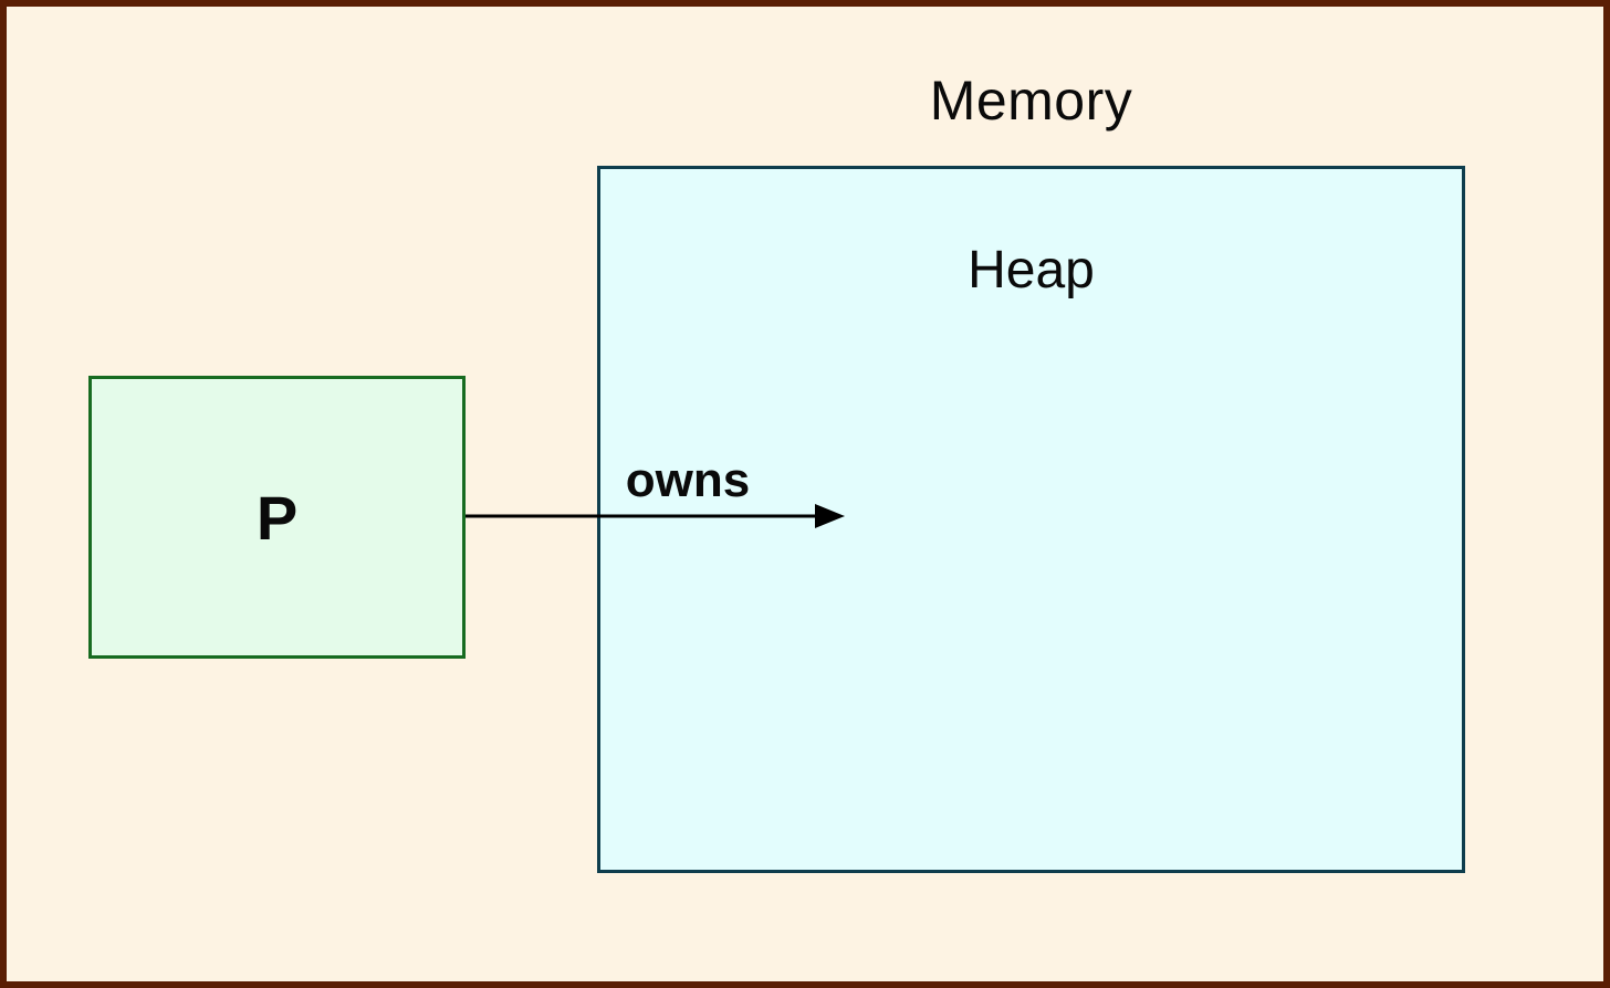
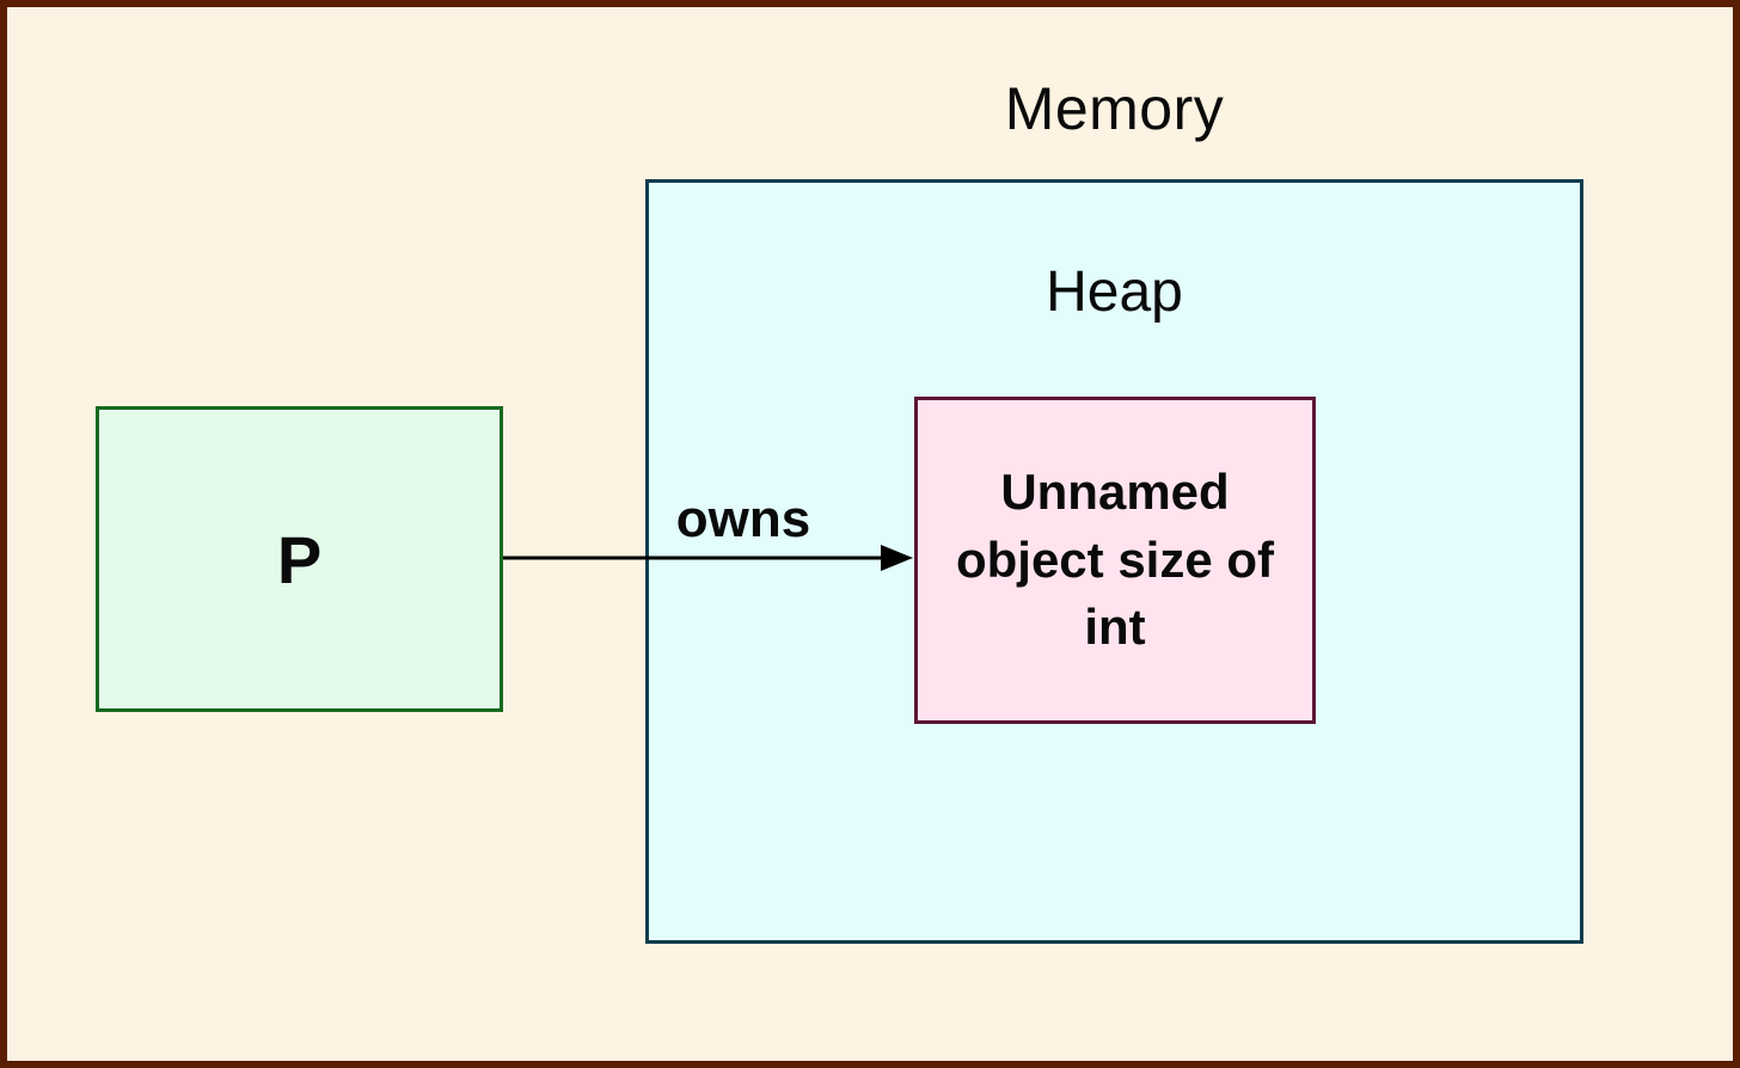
  Memory
  Heap
  P
+ Unnamed object size of int
  owns
